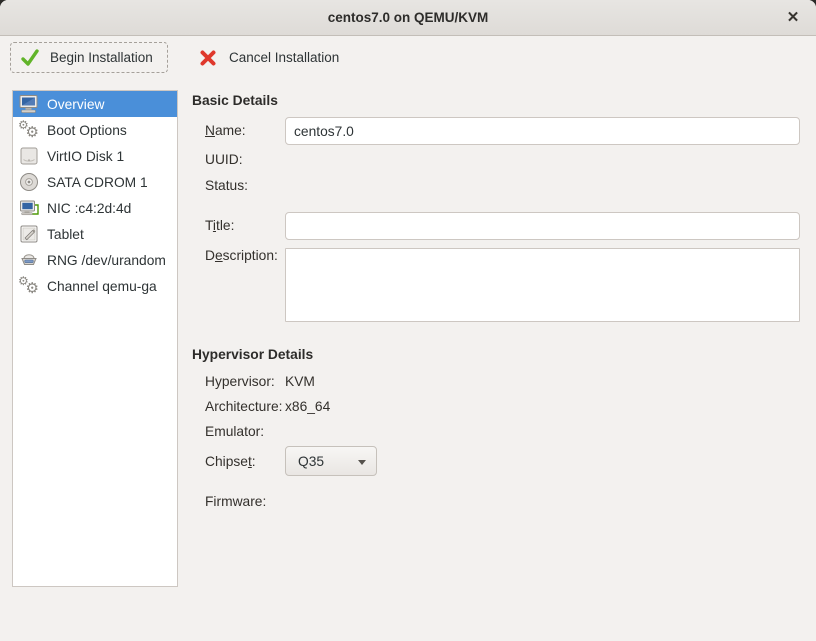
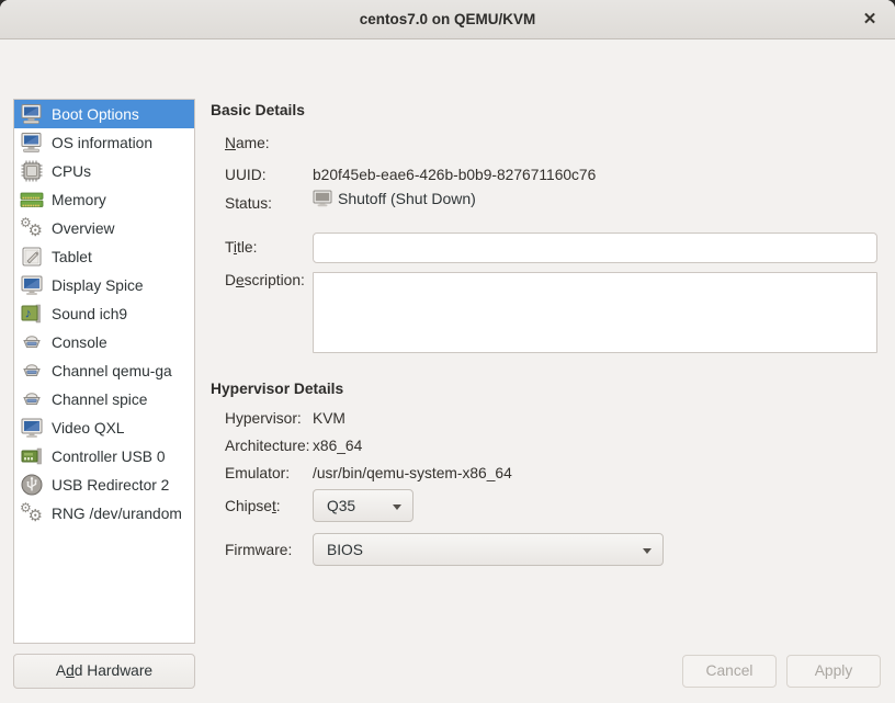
  centos7.0 on QEMU/KVM
  ✕
- Begin Installation
- Cancel Installation
- Overview
+ Boot Options
+ OS information
+ CPUs
+ Memory
  ⚙
  ⚙
- Boot Options
+ Overview
- VirtIO Disk 1
- SATA CDROM 1
- NIC :c4:2d:4d
  Tablet
+ Display Spice
+ ♪
+ Sound ich9
+ Console
- RNG /dev/urandom
+ Channel qemu-ga
+ Channel spice
+ Video QXL
+ Controller USB 0
+ USB Redirector 2
  ⚙
  ⚙
- Channel qemu-ga
+ RNG /dev/urandom
+ Add Hardware
  Basic Details
  Name:
- centos7.0
  UUID:
+ b20f45eb-eae6-426b-b0b9-827671160c76
  Status:
+ Shutoff (Shut Down)
  Title:
  Description:
  Hypervisor Details
  Hypervisor:
  KVM
  Architecture:
  x86_64
  Emulator:
+ /usr/bin/qemu-system-x86_64
  Chipset:
  Q35
  Firmware:
+ BIOS
+ Cancel
+ Apply
